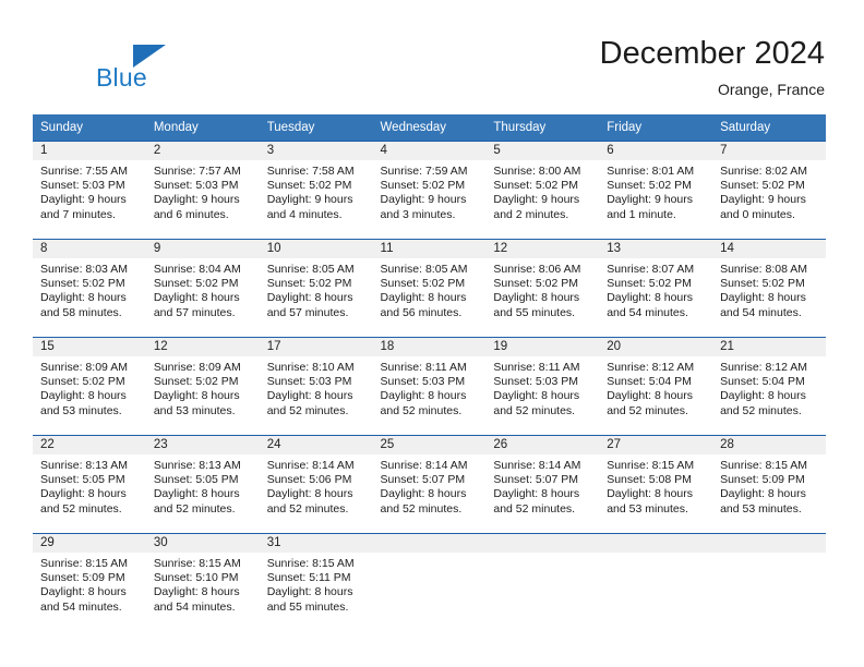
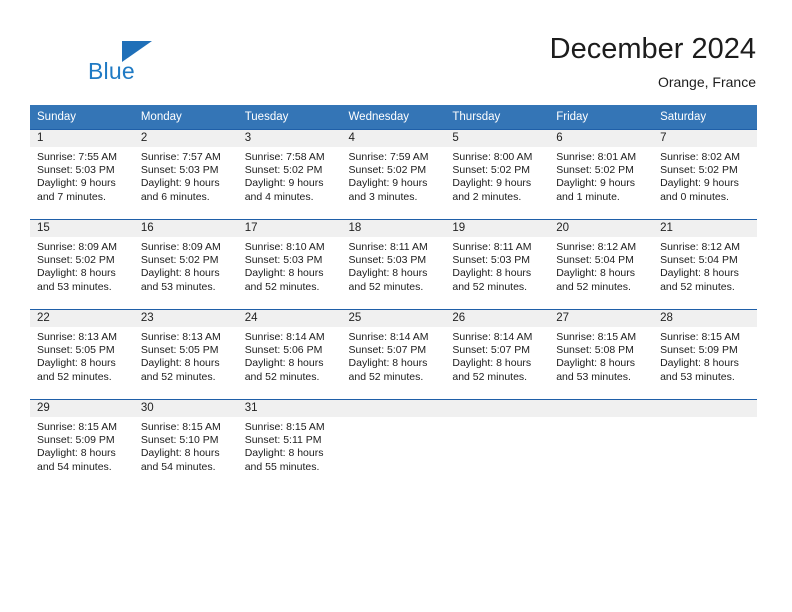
  Blue
  December 2024
  Orange, France
  Sunday	Monday	Tuesday	Wednesday	Thursday	Friday	Saturday
  1Sunrise: 7:55 AMSunset: 5:03 PMDaylight: 9 hoursand 7 minutes.	2Sunrise: 7:57 AMSunset: 5:03 PMDaylight: 9 hoursand 6 minutes.	3Sunrise: 7:58 AMSunset: 5:02 PMDaylight: 9 hoursand 4 minutes.	4Sunrise: 7:59 AMSunset: 5:02 PMDaylight: 9 hoursand 3 minutes.	5Sunrise: 8:00 AMSunset: 5:02 PMDaylight: 9 hoursand 2 minutes.	6Sunrise: 8:01 AMSunset: 5:02 PMDaylight: 9 hoursand 1 minute.	7Sunrise: 8:02 AMSunset: 5:02 PMDaylight: 9 hoursand 0 minutes.
- 8Sunrise: 8:03 AMSunset: 5:02 PMDaylight: 8 hoursand 58 minutes.	9Sunrise: 8:04 AMSunset: 5:02 PMDaylight: 8 hoursand 57 minutes.	10Sunrise: 8:05 AMSunset: 5:02 PMDaylight: 8 hoursand 57 minutes.	11Sunrise: 8:05 AMSunset: 5:02 PMDaylight: 8 hoursand 56 minutes.	12Sunrise: 8:06 AMSunset: 5:02 PMDaylight: 8 hoursand 55 minutes.	13Sunrise: 8:07 AMSunset: 5:02 PMDaylight: 8 hoursand 54 minutes.	14Sunrise: 8:08 AMSunset: 5:02 PMDaylight: 8 hoursand 54 minutes.
- 15Sunrise: 8:09 AMSunset: 5:02 PMDaylight: 8 hoursand 53 minutes.	12Sunrise: 8:09 AMSunset: 5:02 PMDaylight: 8 hoursand 53 minutes.	17Sunrise: 8:10 AMSunset: 5:03 PMDaylight: 8 hoursand 52 minutes.	18Sunrise: 8:11 AMSunset: 5:03 PMDaylight: 8 hoursand 52 minutes.	19Sunrise: 8:11 AMSunset: 5:03 PMDaylight: 8 hoursand 52 minutes.	20Sunrise: 8:12 AMSunset: 5:04 PMDaylight: 8 hoursand 52 minutes.	21Sunrise: 8:12 AMSunset: 5:04 PMDaylight: 8 hoursand 52 minutes.
+ 15Sunrise: 8:09 AMSunset: 5:02 PMDaylight: 8 hoursand 53 minutes.	16Sunrise: 8:09 AMSunset: 5:02 PMDaylight: 8 hoursand 53 minutes.	17Sunrise: 8:10 AMSunset: 5:03 PMDaylight: 8 hoursand 52 minutes.	18Sunrise: 8:11 AMSunset: 5:03 PMDaylight: 8 hoursand 52 minutes.	19Sunrise: 8:11 AMSunset: 5:03 PMDaylight: 8 hoursand 52 minutes.	20Sunrise: 8:12 AMSunset: 5:04 PMDaylight: 8 hoursand 52 minutes.	21Sunrise: 8:12 AMSunset: 5:04 PMDaylight: 8 hoursand 52 minutes.
  22Sunrise: 8:13 AMSunset: 5:05 PMDaylight: 8 hoursand 52 minutes.	23Sunrise: 8:13 AMSunset: 5:05 PMDaylight: 8 hoursand 52 minutes.	24Sunrise: 8:14 AMSunset: 5:06 PMDaylight: 8 hoursand 52 minutes.	25Sunrise: 8:14 AMSunset: 5:07 PMDaylight: 8 hoursand 52 minutes.	26Sunrise: 8:14 AMSunset: 5:07 PMDaylight: 8 hoursand 52 minutes.	27Sunrise: 8:15 AMSunset: 5:08 PMDaylight: 8 hoursand 53 minutes.	28Sunrise: 8:15 AMSunset: 5:09 PMDaylight: 8 hoursand 53 minutes.
  29Sunrise: 8:15 AMSunset: 5:09 PMDaylight: 8 hoursand 54 minutes.	30Sunrise: 8:15 AMSunset: 5:10 PMDaylight: 8 hoursand 54 minutes.	31Sunrise: 8:15 AMSunset: 5:11 PMDaylight: 8 hoursand 55 minutes.
